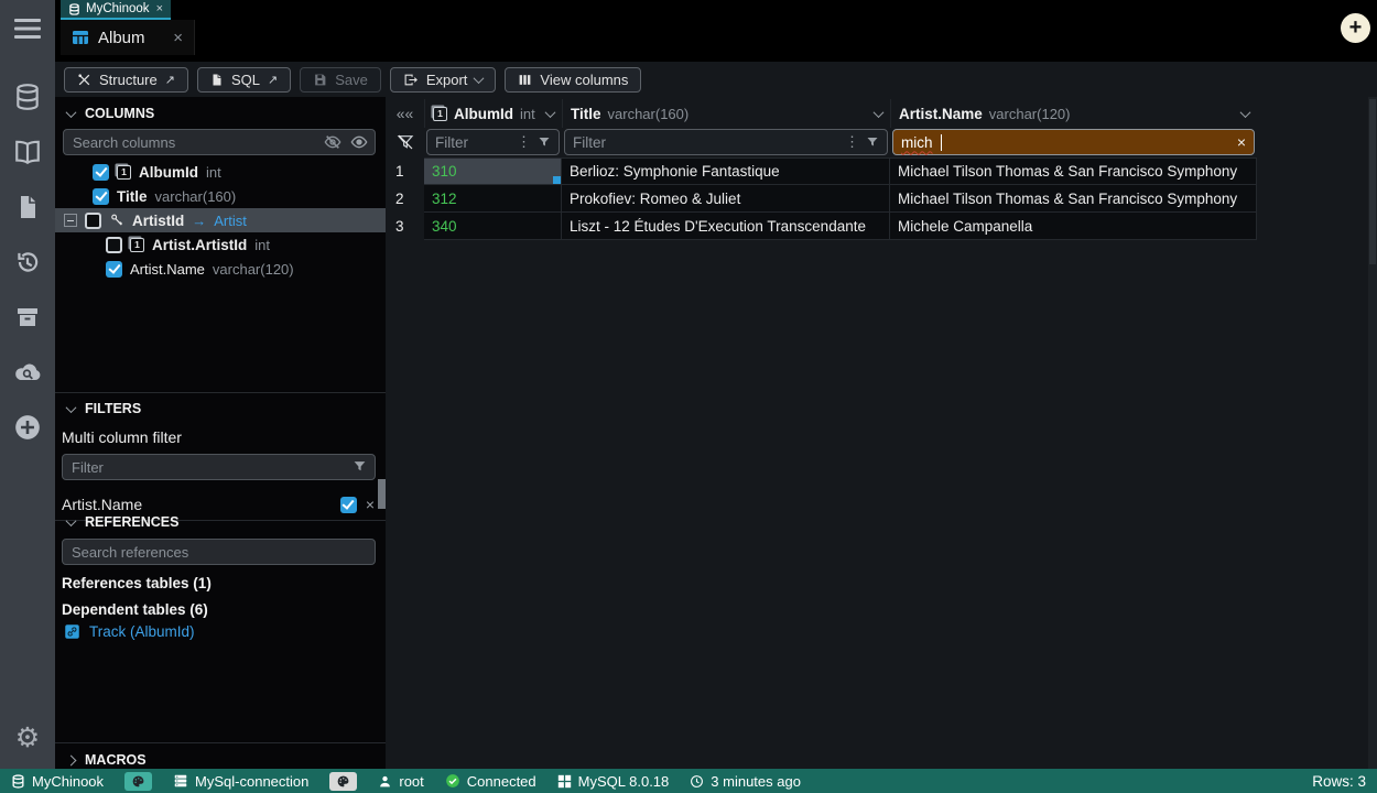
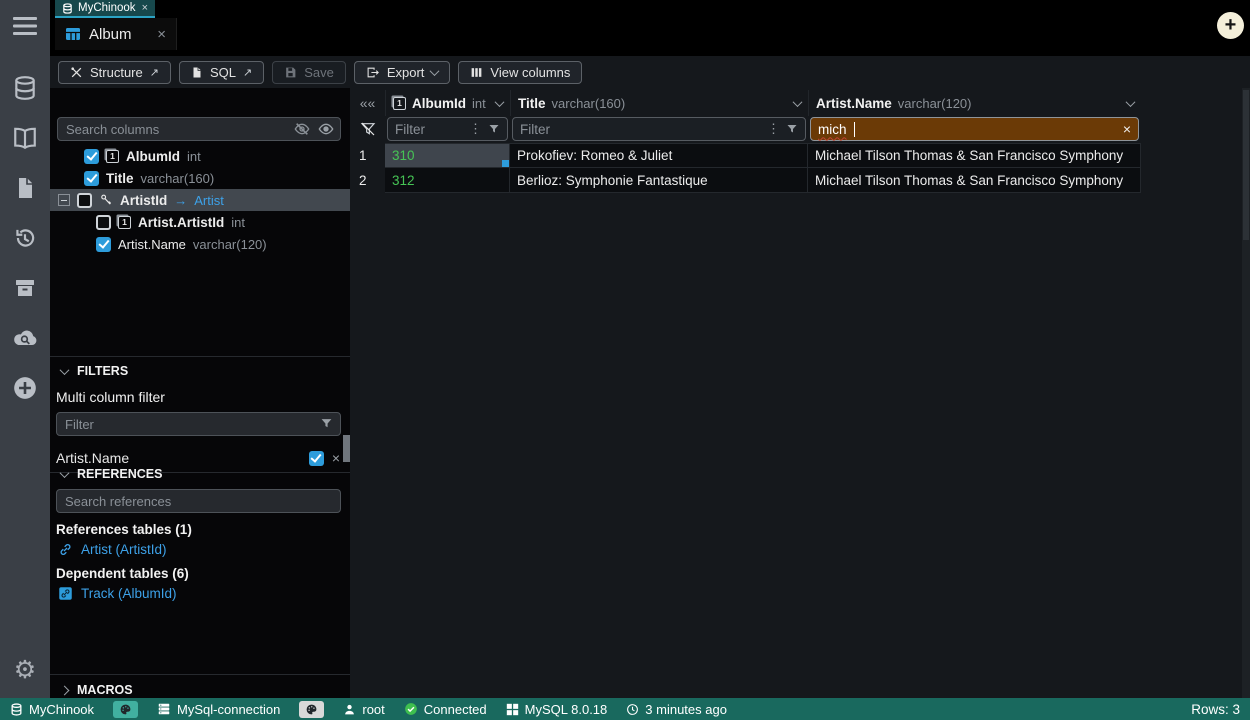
  ⚙
  MyChinook
  ×
  Album
  ×
  +
  Structure
  ↗
  SQL
  ↗
  Save
  Export
  View columns
- COLUMNS
  Search columns
  1
  AlbumId
  int
  Title
  varchar(160)
  ArtistId
  →
  Artist
  1
  Artist.ArtistId
  int
  Artist.Name
  varchar(120)
  FILTERS
  Multi column filter
  Filter
  Artist.Name
  ×
  REFERENCES
  Search references
  References tables (1)
+ Artist (ArtistId)
  Dependent tables (6)
  Track (AlbumId)
  MACROS
  ««
  1
  AlbumId
  int
  Title
  varchar(160)
  Artist.Name
  varchar(120)
  Filter
  ⋮
  Filter
  ⋮
  mich
  ×
  1
  310
- Berlioz: Symphonie Fantastique
+ Prokofiev: Romeo & Juliet
  Michael Tilson Thomas & San Francisco Symphony
  2
  312
- Prokofiev: Romeo & Juliet
+ Berlioz: Symphonie Fantastique
  Michael Tilson Thomas & San Francisco Symphony
- 3
- 340
- Liszt - 12 Études D'Execution Transcendante
- Michele Campanella
  MyChinook
  MySql-connection
  root
  Connected
  MySQL 8.0.18
  3 minutes ago
  Rows: 3
